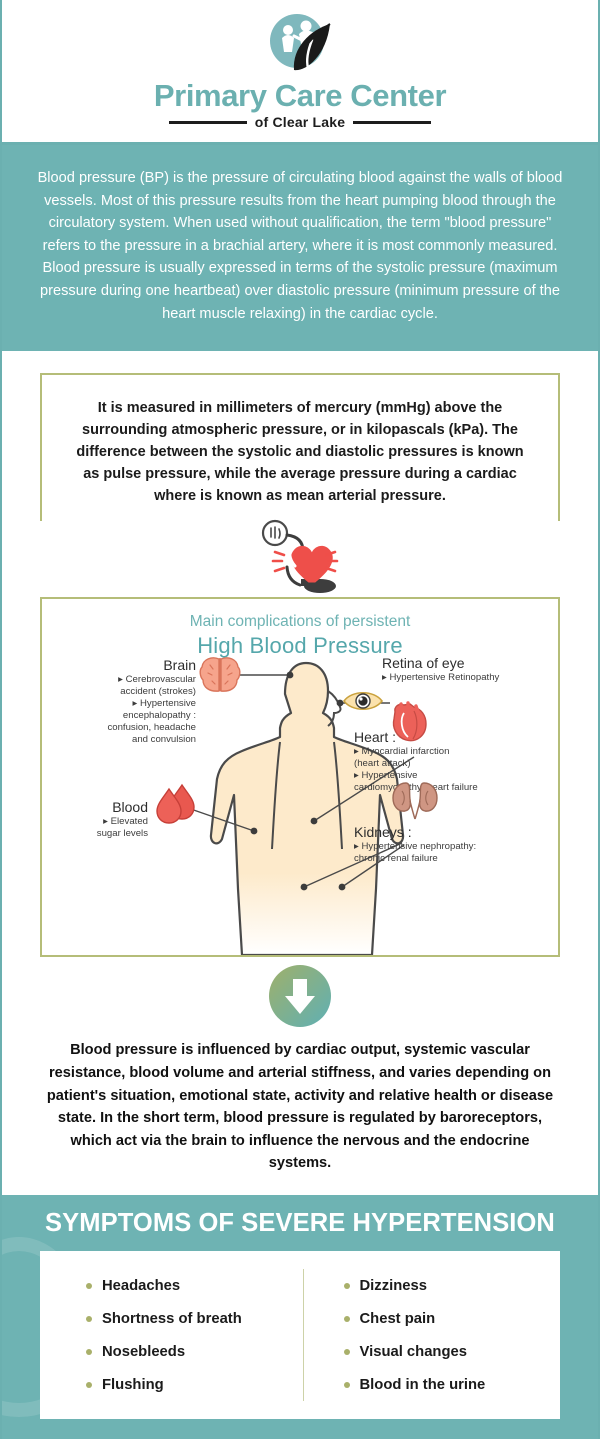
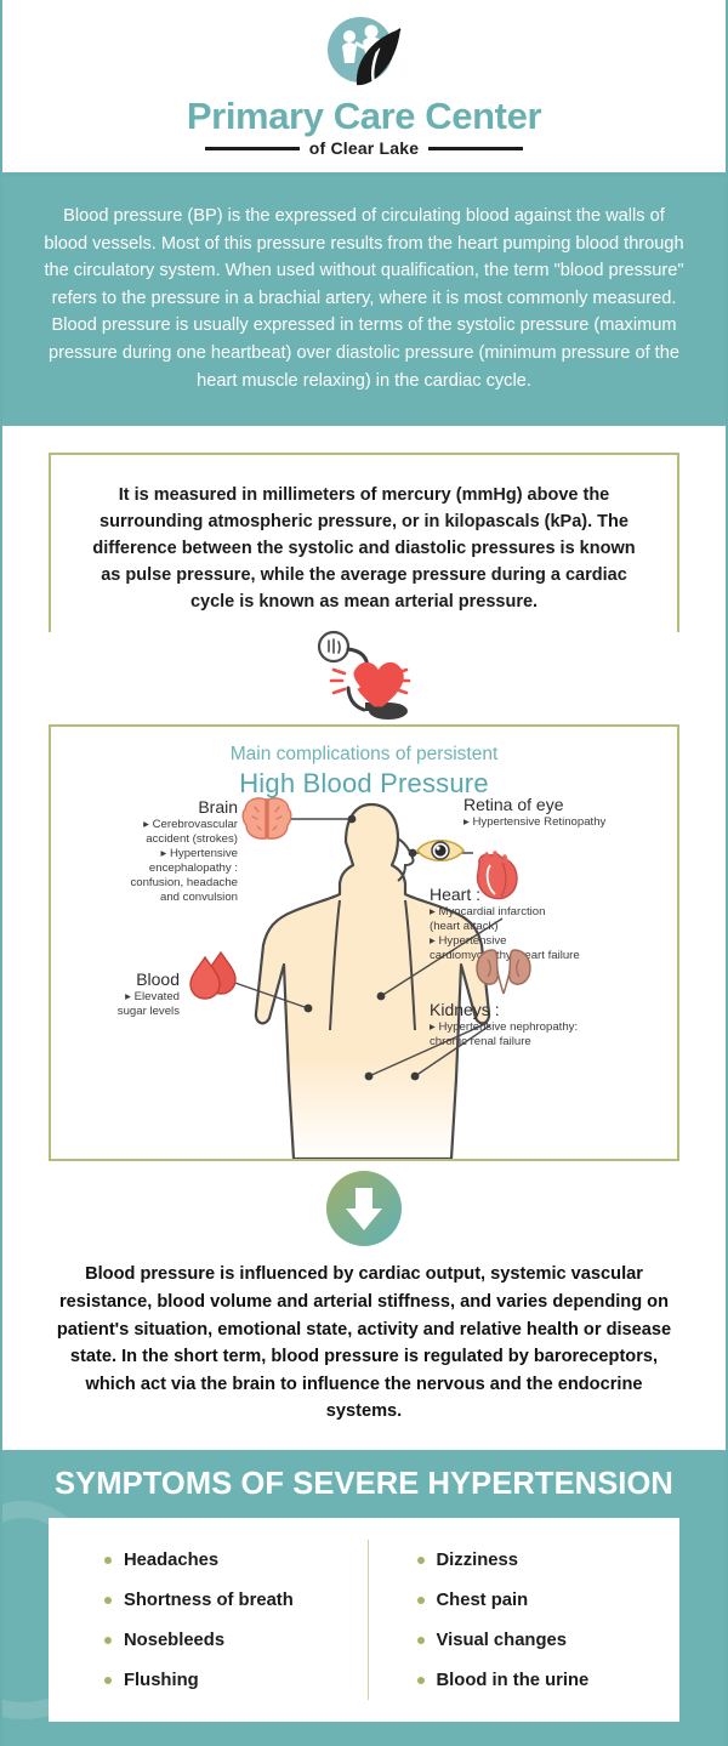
  Primary Care Center
  of Clear Lake
- Blood pressure (BP) is the pressure of circulating blood against the walls of blood vessels. Most of this pressure results from the heart pumping blood through the circulatory system. When used without qualification, the term "blood pressure" refers to the pressure in a brachial artery, where it is most commonly measured. Blood pressure is usually expressed in terms of the systolic pressure (maximum pressure during one heartbeat) over diastolic pressure (minimum pressure of the heart muscle relaxing) in the cardiac cycle.
+ Blood pressure (BP) is the expressed of circulating blood against the walls of blood vessels. Most of this pressure results from the heart pumping blood through the circulatory system. When used without qualification, the term "blood pressure" refers to the pressure in a brachial artery, where it is most commonly measured. Blood pressure is usually expressed in terms of the systolic pressure (maximum pressure during one heartbeat) over diastolic pressure (minimum pressure of the heart muscle relaxing) in the cardiac cycle.
- It is measured in millimeters of mercury (mmHg) above the surrounding atmospheric pressure, or in kilopascals (kPa). The difference between the systolic and diastolic pressures is known as pulse pressure, while the average pressure during a cardiac where is known as mean arterial pressure.
+ It is measured in millimeters of mercury (mmHg) above the surrounding atmospheric pressure, or in kilopascals (kPa). The difference between the systolic and diastolic pressures is known as pulse pressure, while the average pressure during a cardiac cycle is known as mean arterial pressure.
  Main complications of persistent
  High Blood Pressure
  Brain
  ▸ Cerebrovascular
  accident (strokes)
  ▸ Hypertensive
  encephalopathy :
  confusion, headache
  and convulsion
  Blood
  ▸ Elevated
  sugar levels
  Retina of eye
  ▸ Hypertensive Retinopathy
  Heart :
  ▸ Myocardial infarction
  (heart attack)
  ▸ Hypertensive
  cardiomyothyeart failure
  Kidneys :
  ▸ Hypertensive nephropathy:
  chronic renal failure
  Blood pressure is influenced by cardiac output, systemic vascular resistance, blood volume and arterial stiffness, and varies depending on patient's situation, emotional state, activity and relative health or disease state. In the short term, blood pressure is regulated by baroreceptors, which act via the brain to influence the nervous and the endocrine systems.
  SYMPTOMS OF SEVERE HYPERTENSION
  Headaches
  Shortness of breath
  Nosebleeds
  Flushing
  Dizziness
  Chest pain
  Visual changes
  Blood in the urine
